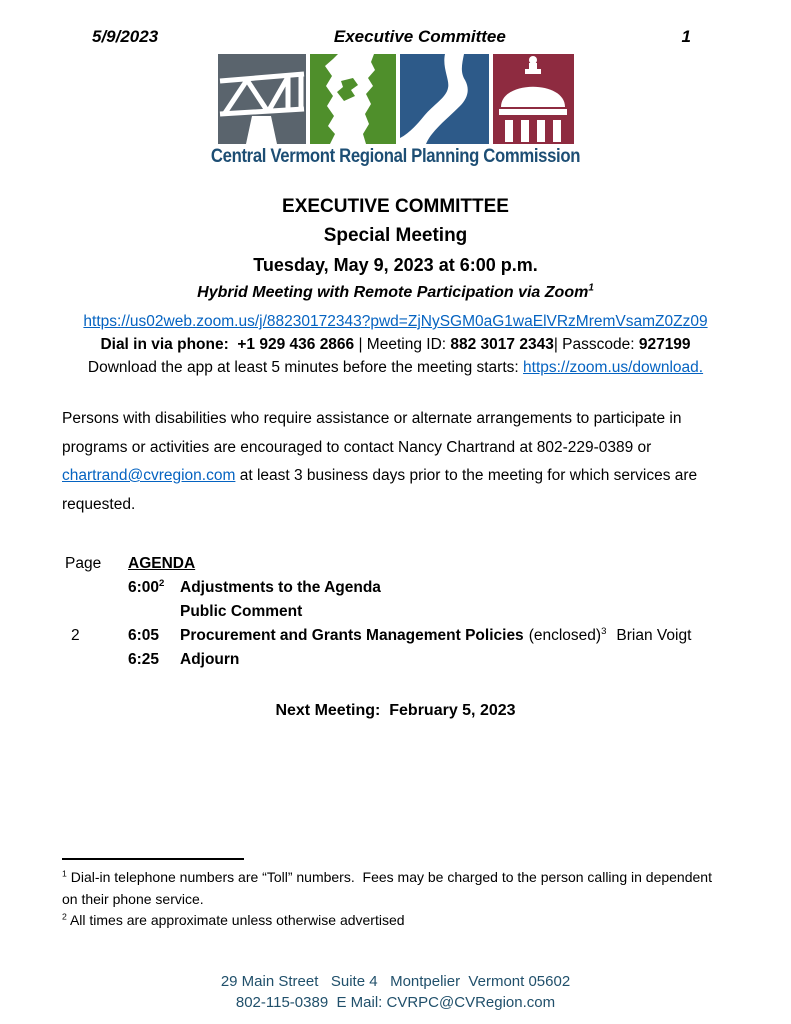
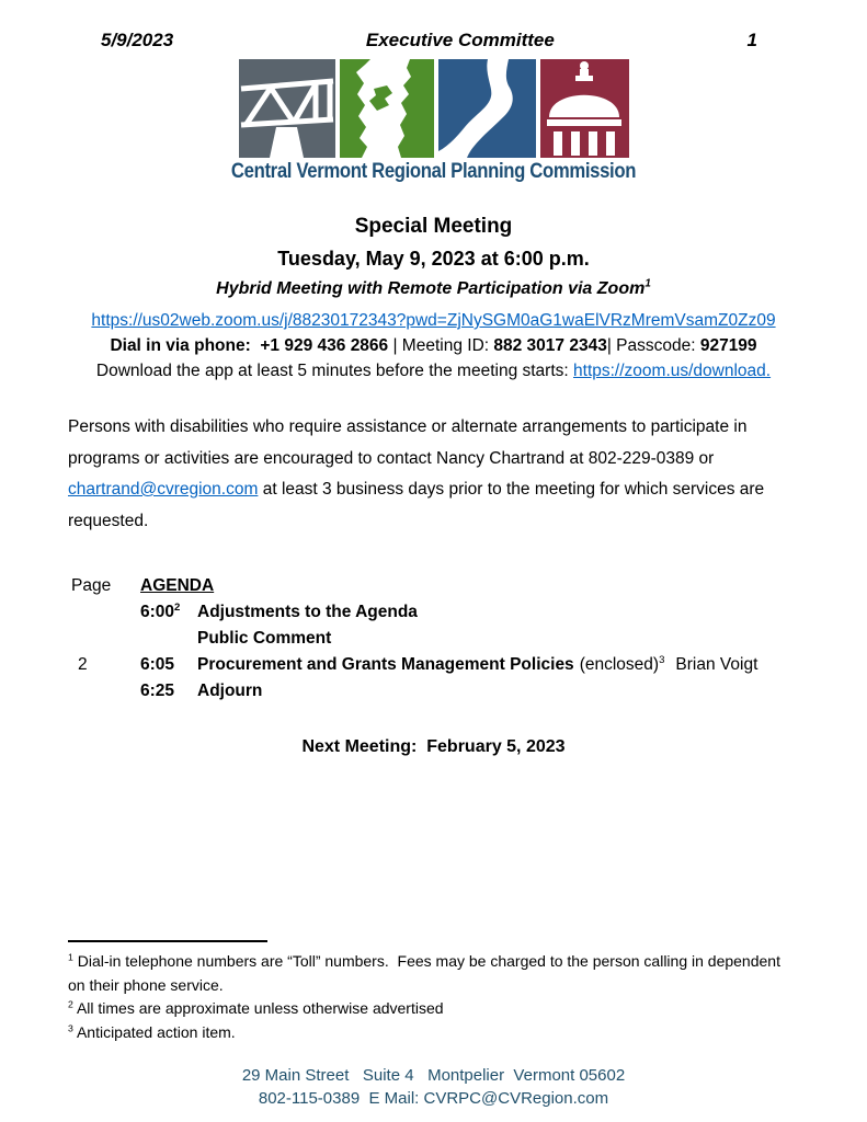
  5/9/2023
  Executive Committee
  1
  Central Vermont Regional Planning Commission
- EXECUTIVE COMMITTEE
  Special Meeting
  Tuesday, May 9, 2023 at 6:00 p.m.
  Hybrid Meeting with Remote Participation via Zoom1
  https://us02web.zoom.us/j/88230172343?pwd=ZjNySGM0aG1waElVRzMremVsamZ0Zz09
  Dial in via phone: +1 929 436 2866 | Meeting ID: 882 3017 2343| Passcode: 927199
  Download the app at least 5 minutes before the meeting starts: https://zoom.us/download.
  Persons with disabilities who require assistance or alternate arrangements to participate in programs or activities are encouraged to contact Nancy Chartrand at 802-229-0389 or chartrand@cvregion.com at least 3 business days prior to the meeting for which services are requested.
  Page
  AGENDA
  6:002
  Adjustments to the Agenda
  Public Comment
  2
  6:05
  Procurement and Grants Management Policies (enclosed)3 Brian Voigt
  6:25
  Adjourn
  Next Meeting: February 5, 2023
  1 Dial-in telephone numbers are “Toll” numbers. Fees may be charged to the person calling in dependent on their phone service.
  2 All times are approximate unless otherwise advertised
+ 3 Anticipated action item.
  29 Main Street Suite 4 Montpelier Vermont 05602
  802-115-0389 E Mail: CVRPC@CVRegion.com
